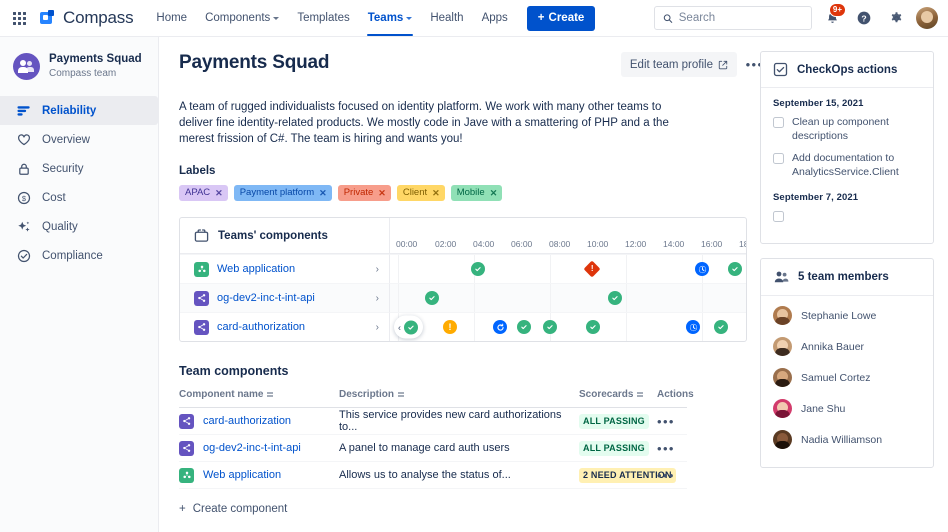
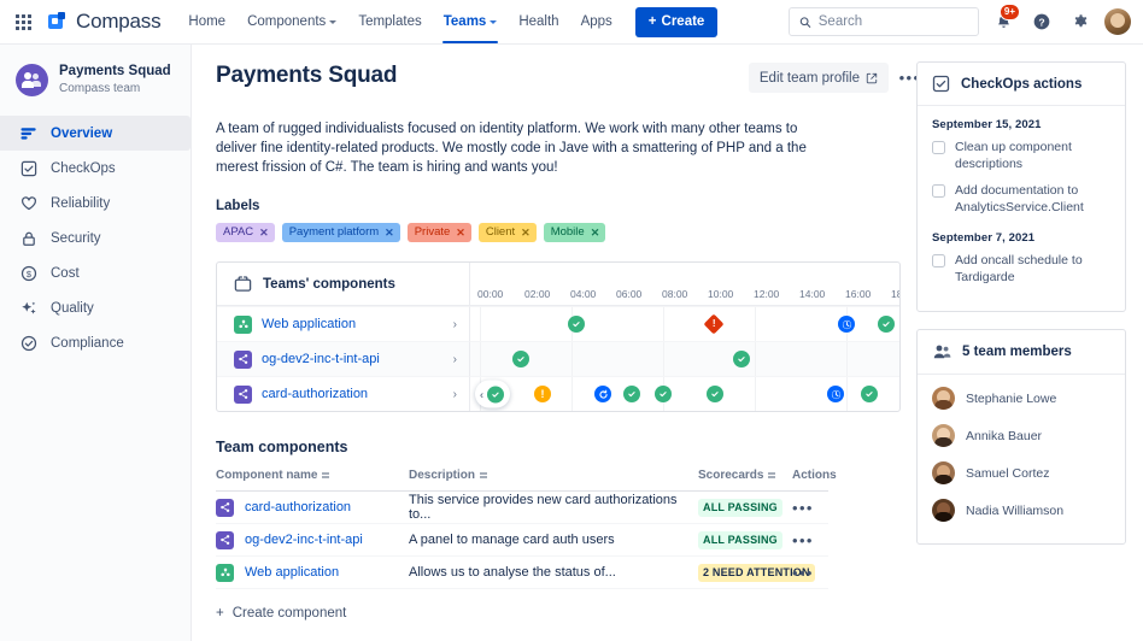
  Compass
  Home
  Components
  Templates
  Teams
  Health
  Apps
  +
  Create
  Search
  9+
  ?
  Payments Squad
  Compass team
- Reliability
+ Overview
+ CheckOps
- Overview
+ Reliability
  Security
  $
  Cost
  Quality
  Compliance
  Payments Squad
  Edit team profile
  A team of rugged individualists focused on identity platform. We work with many other teams to deliver fine identity-related products. We mostly code in Jave with a smattering of PHP and a the merest frission of C#. The team is hiring and wants you!
  Labels
  APAC
  ✕
  Payment platform
  ✕
  Private
  ✕
  Client
  ✕
  Mobile
  ✕
  Teams' components
  00:00
  02:00
  04:00
  06:00
  08:00
  10:00
  12:00
  14:00
  16:00
  Web application
  ›
  og-dev2-inc-t-int-api
  ›
  card-authorization
  ›
  ‹
  !
  Team components
  Component name
  Description
  Scorecards
  Actions
  card-authorization
  This service provides new card authorizations to...
  ALL PASSING
  •••
  og-dev2-inc-t-int-api
  A panel to manage card auth users
  ALL PASSING
  •••
  Web application
  Allows us to analyse the status of...
  2 NEED ATTENTION
  •••
  +
  Create component
  CheckOps actions
  September 15, 2021
  Clean up component descriptions
  Add documentation to AnalyticsService.Client
  September 7, 2021
+ Add oncall schedule to Tardigarde
  5 team members
  Stephanie Lowe
  Annika Bauer
  Samuel Cortez
- Jane Shu
  Nadia Williamson
